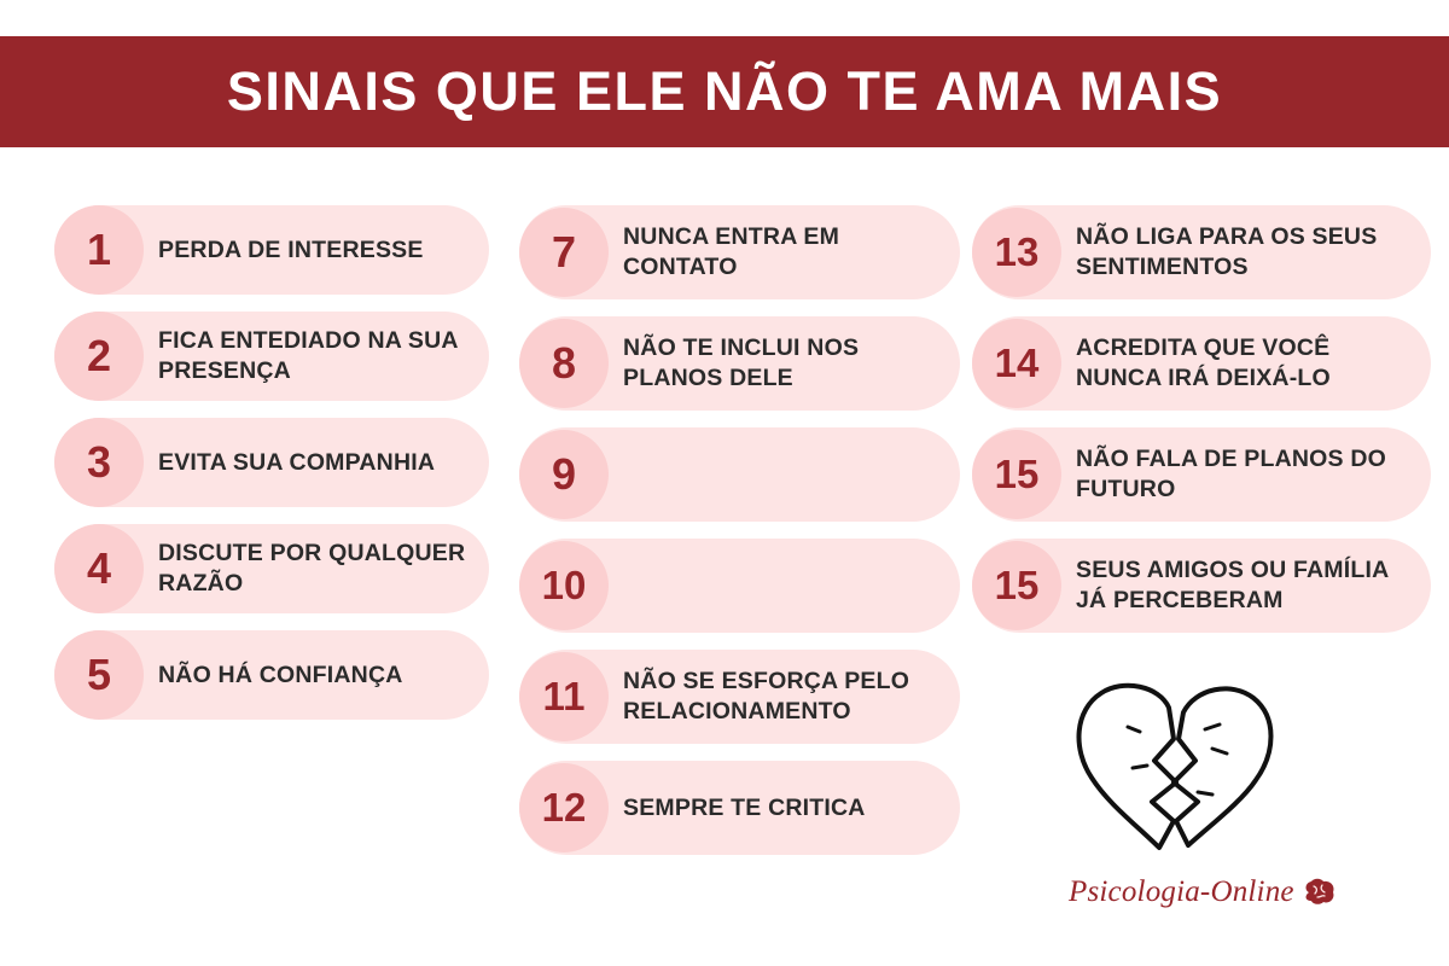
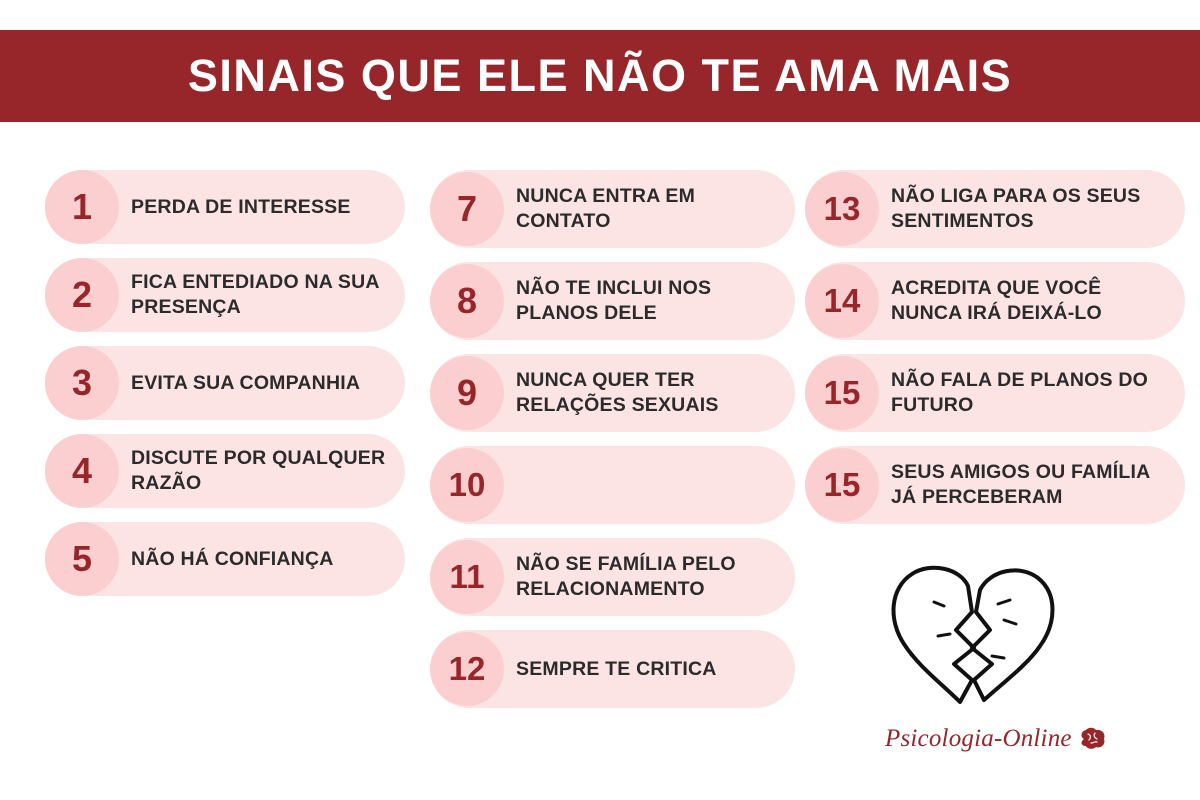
  SINAIS QUE ELE NÃO TE AMA MAIS
  1
  PERDA DE INTERESSE
  2
  FICA ENTEDIADO NA SUA PRESENÇA
  3
  EVITA SUA COMPANHIA
  4
  DISCUTE POR QUALQUER RAZÃO
  5
  NÃO HÁ CONFIANÇA
  7
  NUNCA ENTRA EM CONTATO
  8
  NÃO TE INCLUI NOS PLANOS DELE
  9
+ NUNCA QUER TER RELAÇÕES SEXUAIS
  10
  11
- NÃO SE ESFORÇA PELO RELACIONAMENTO
+ NÃO SE FAMÍLIA PELO RELACIONAMENTO
  12
  SEMPRE TE CRITICA
  13
  NÃO LIGA PARA OS SEUS SENTIMENTOS
  14
  ACREDITA QUE VOCÊ NUNCA IRÁ DEIXÁ-LO
  15
  NÃO FALA DE PLANOS DO FUTURO
  15
  SEUS AMIGOS OU FAMÍLIA JÁ PERCEBERAM
  Psicologia-Online
